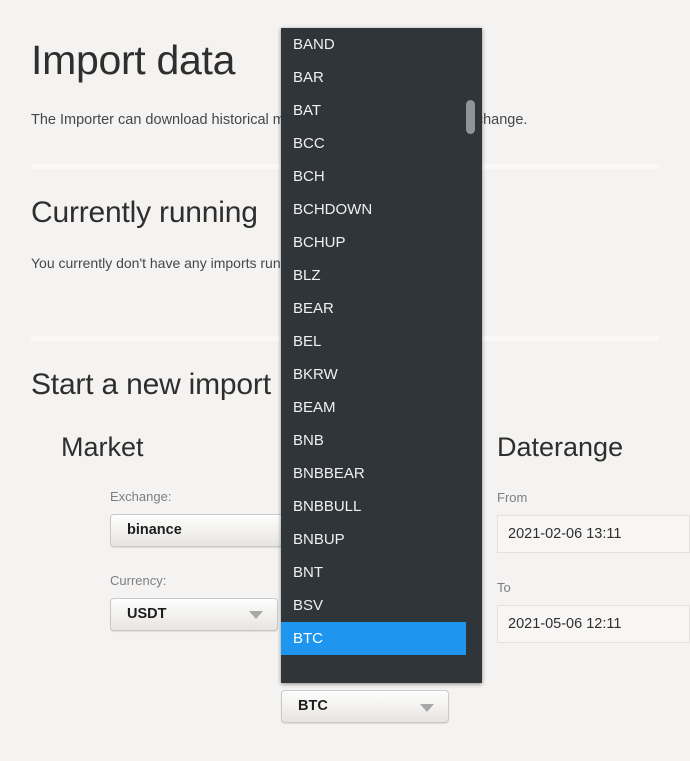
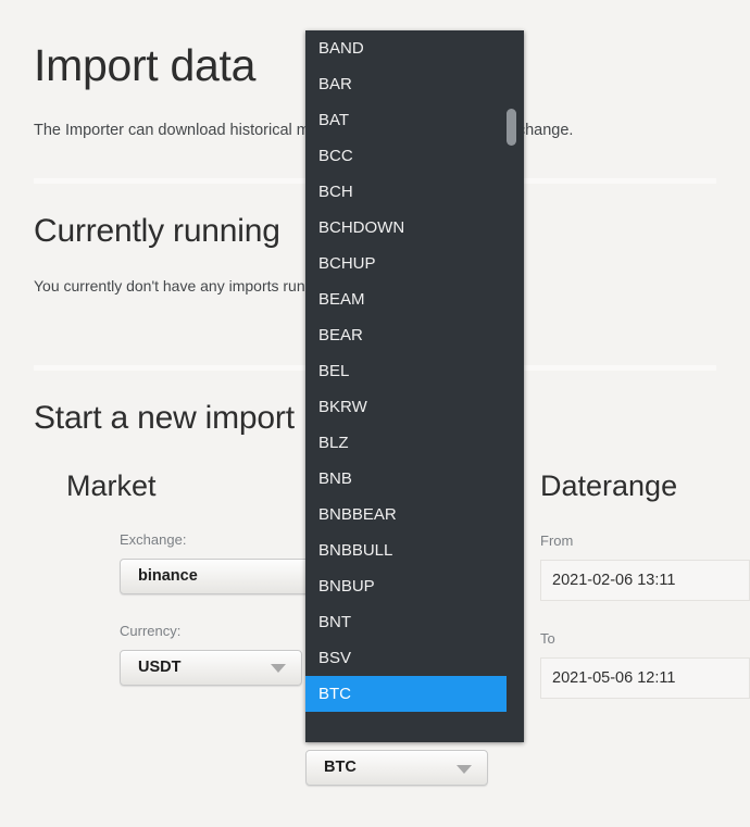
  Import data
  Currently running
  You currently don't have any imports run
  Start a new import
  Market
  Exchange:
  binance
  Currency:
  USDT
  Daterange
  From
  2021-02-06 13:11
  To
  2021-05-06 12:11
  BAND
  BAR
  BAT
  BCC
  BCH
  BCHDOWN
  BCHUP
- BLZ
+ BEAM
  BEAR
  BEL
  BKRW
- BEAM
+ BLZ
  BNB
  BNBBEAR
  BNBBULL
  BNBUP
  BNT
  BSV
  BTC
  BTC
